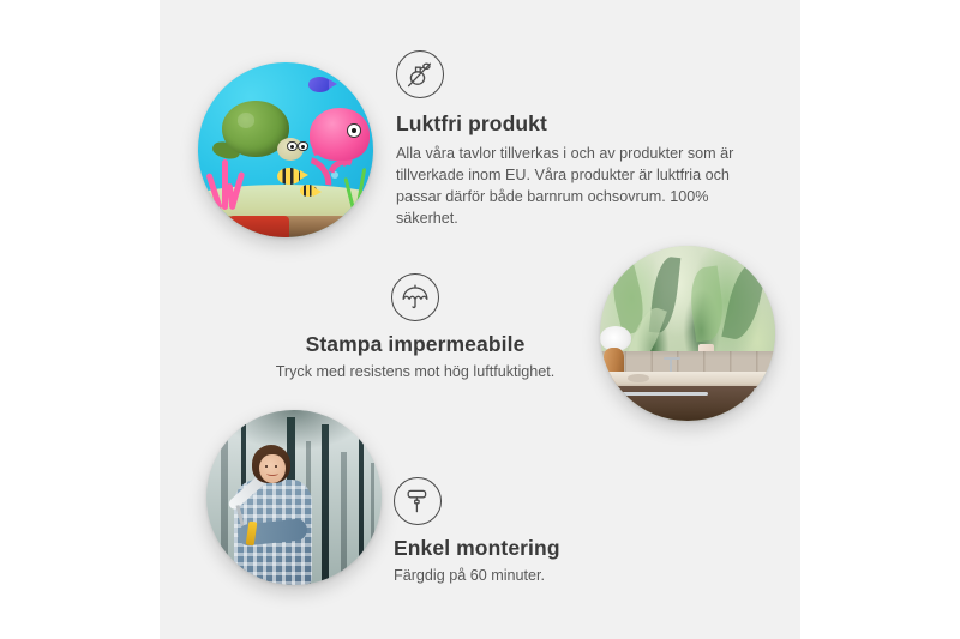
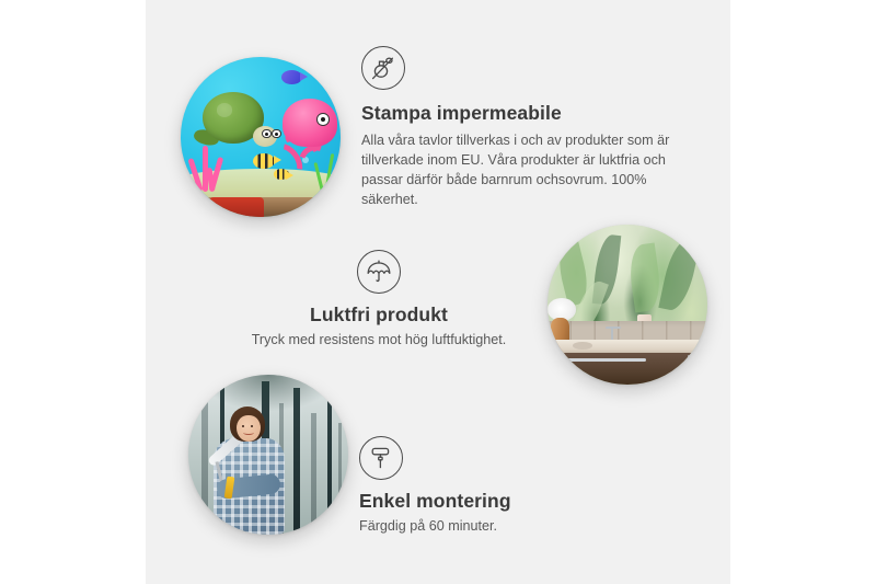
- Luktfri produkt
+ Stampa impermeabile
  Alla våra tavlor tillverkas i och av produkter som är tillverkade inom EU. Våra produkter är luktfria och passar därför både barnrum ochsovrum. 100% säkerhet.
- Stampa impermeabile
+ Luktfri produkt
  Tryck med resistens mot hög luftfuktighet.
  Enkel montering
  Färgdig på 60 minuter.
